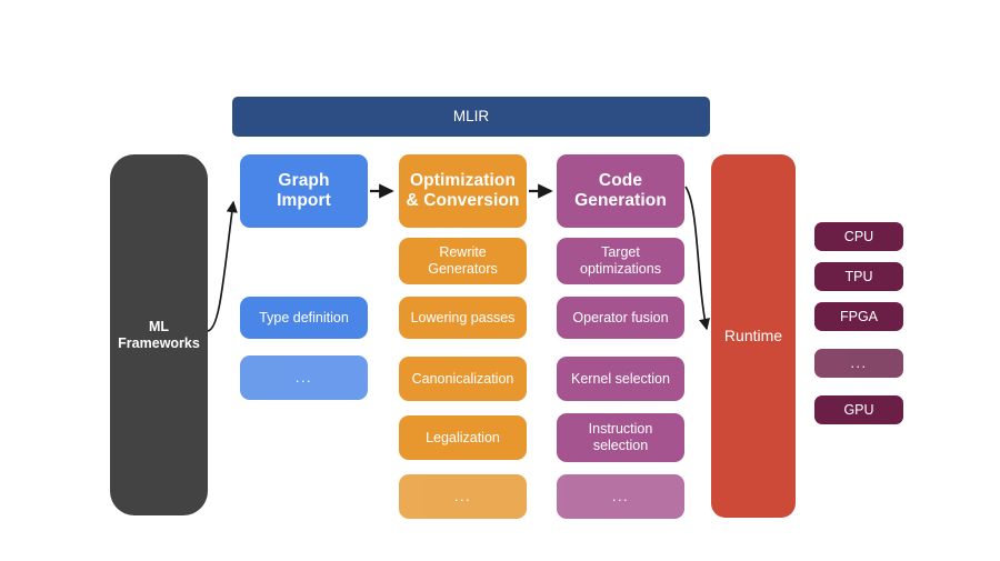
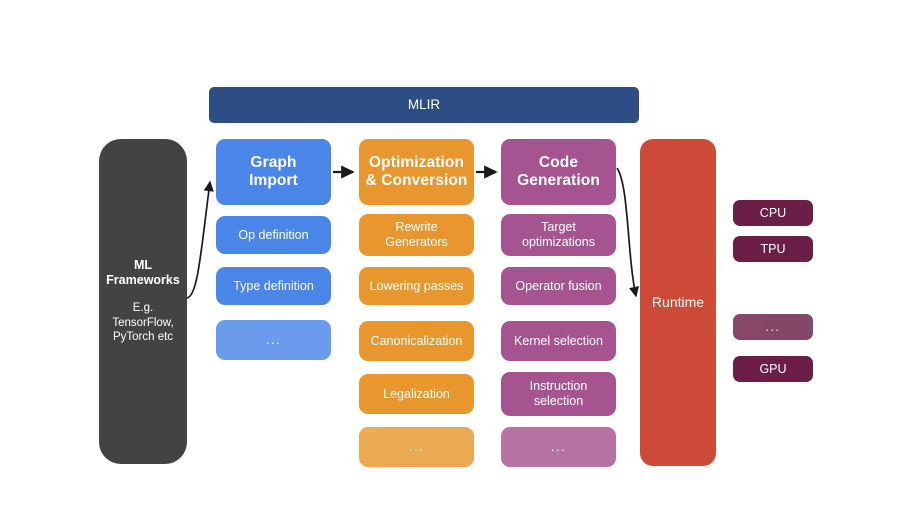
  MLIR
  ML Frameworks
+ E.g. TensorFlow, PyTorch etc
  Graph
  Import
+ Op definition
  Type definition
  ...
  Optimization
  & Conversion
  Rewrite
  Generators
  Lowering passes
  Canonicalization
  Legalization
  ...
  Code
  Generation
  Target
  optimizations
  Operator fusion
  Kernel selection
  Instruction
  selection
  ...
  Runtime
  CPU
  TPU
- FPGA
  ...
  GPU
